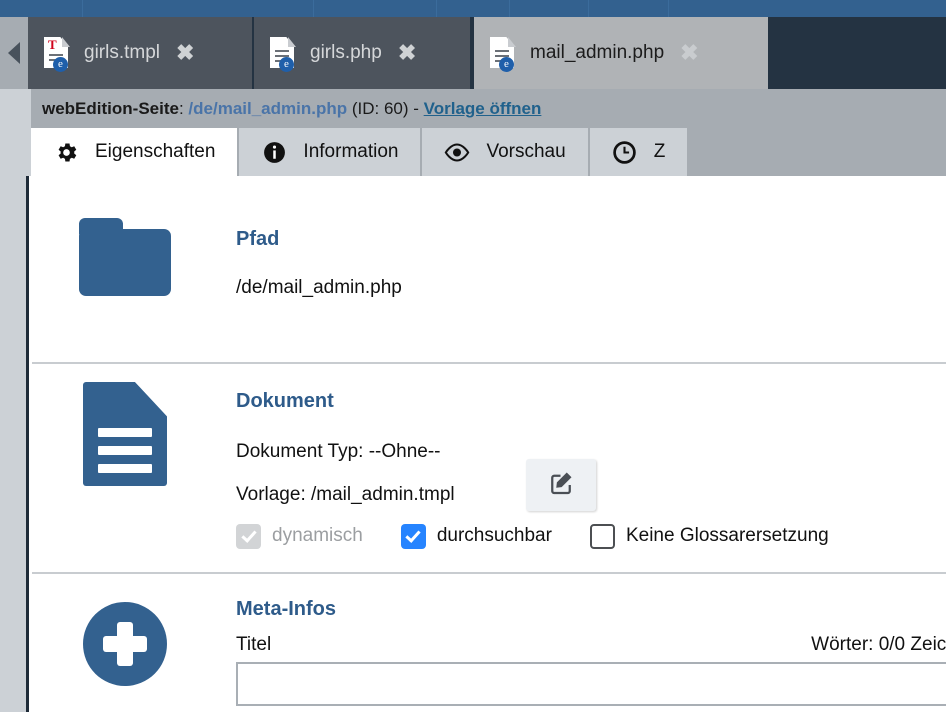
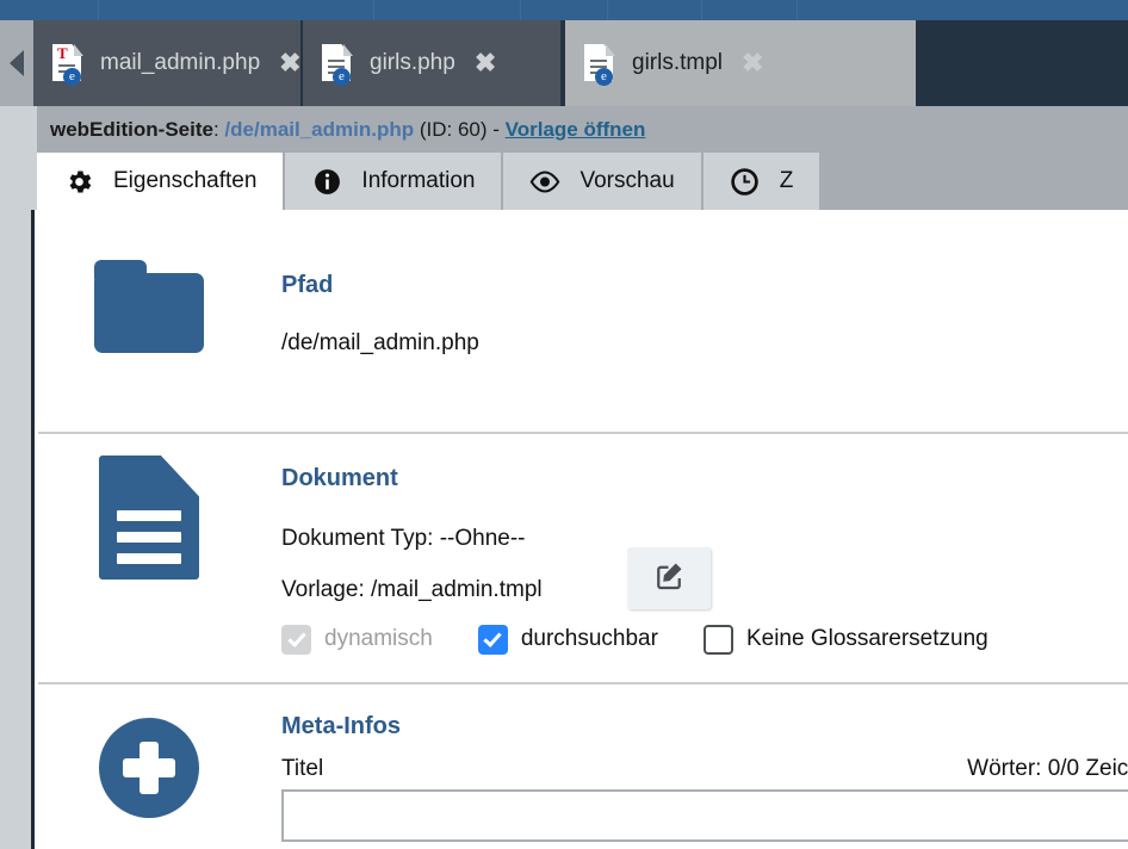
  T
  e
- girls.tmpl
+ mail_admin.php
  ✖
  e
  girls.php
  ✖
  e
- mail_admin.php
+ girls.tmpl
  ✖
  webEdition-Seite: /de/mail_admin.php (ID: 60) - Vorlage öffnen
  Eigenschaften
  Information
  Vorschau
  Z
  Pfad
  /de/mail_admin.php
  Dokument
  Dokument Typ: --Ohne--
  Vorlage: /mail_admin.tmpl
  dynamisch
  durchsuchbar
  Keine Glossarersetzung
  Meta-Infos
  Titel
  Wörter: 0/0 Zeic
